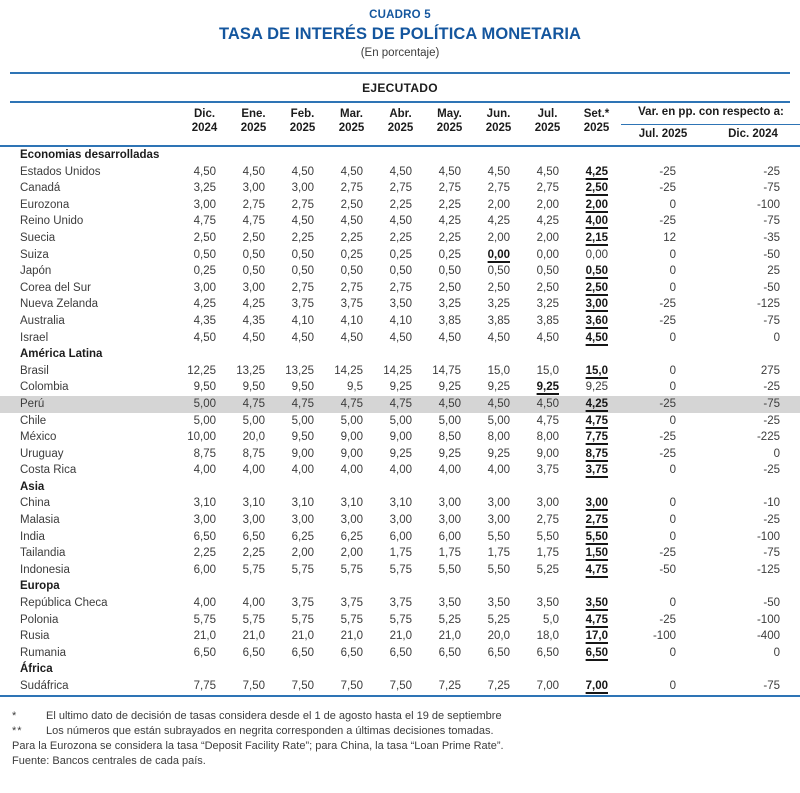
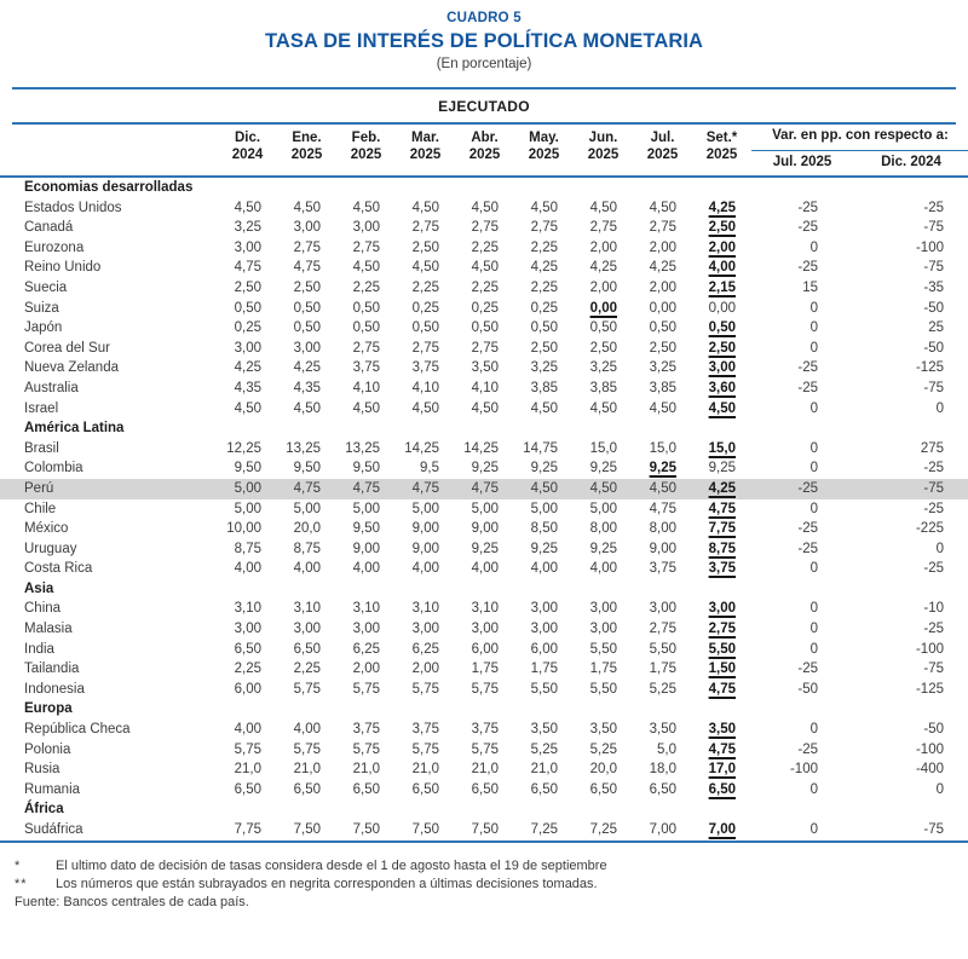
  CUADRO 5
  TASA DE INTERÉS DE POLÍTICA MONETARIA
  (En porcentaje)
  EJECUTADO
  	Dic.2024	Ene.2025	Feb.2025	Mar.2025	Abr.2025	May.2025	Jun.2025	Jul.2025	Set.*2025	Var. en pp. con respecto a:
  Jul. 2025	Dic. 2024
  Economias desarrolladas
  Estados Unidos	4,50	4,50	4,50	4,50	4,50	4,50	4,50	4,50	4,25	-25	-25
  Canadá	3,25	3,00	3,00	2,75	2,75	2,75	2,75	2,75	2,50	-25	-75
  Eurozona	3,00	2,75	2,75	2,50	2,25	2,25	2,00	2,00	2,00	0	-100
  Reino Unido	4,75	4,75	4,50	4,50	4,50	4,25	4,25	4,25	4,00	-25	-75
- Suecia	2,50	2,50	2,25	2,25	2,25	2,25	2,00	2,00	2,15	12	-35
+ Suecia	2,50	2,50	2,25	2,25	2,25	2,25	2,00	2,00	2,15	15	-35
  Suiza	0,50	0,50	0,50	0,25	0,25	0,25	0,00	0,00	0,00	0	-50
  Japón	0,25	0,50	0,50	0,50	0,50	0,50	0,50	0,50	0,50	0	25
  Corea del Sur	3,00	3,00	2,75	2,75	2,75	2,50	2,50	2,50	2,50	0	-50
  Nueva Zelanda	4,25	4,25	3,75	3,75	3,50	3,25	3,25	3,25	3,00	-25	-125
  Australia	4,35	4,35	4,10	4,10	4,10	3,85	3,85	3,85	3,60	-25	-75
  Israel	4,50	4,50	4,50	4,50	4,50	4,50	4,50	4,50	4,50	0	0
  América Latina
  Brasil	12,25	13,25	13,25	14,25	14,25	14,75	15,0	15,0	15,0	0	275
  Colombia	9,50	9,50	9,50	9,5	9,25	9,25	9,25	9,25	9,25	0	-25
  Perú	5,00	4,75	4,75	4,75	4,75	4,50	4,50	4,50	4,25	-25	-75
  Chile	5,00	5,00	5,00	5,00	5,00	5,00	5,00	4,75	4,75	0	-25
  México	10,00	20,0	9,50	9,00	9,00	8,50	8,00	8,00	7,75	-25	-225
  Uruguay	8,75	8,75	9,00	9,00	9,25	9,25	9,25	9,00	8,75	-25	0
  Costa Rica	4,00	4,00	4,00	4,00	4,00	4,00	4,00	3,75	3,75	0	-25
  Asia
  China	3,10	3,10	3,10	3,10	3,10	3,00	3,00	3,00	3,00	0	-10
  Malasia	3,00	3,00	3,00	3,00	3,00	3,00	3,00	2,75	2,75	0	-25
  India	6,50	6,50	6,25	6,25	6,00	6,00	5,50	5,50	5,50	0	-100
  Tailandia	2,25	2,25	2,00	2,00	1,75	1,75	1,75	1,75	1,50	-25	-75
  Indonesia	6,00	5,75	5,75	5,75	5,75	5,50	5,50	5,25	4,75	-50	-125
  Europa
  República Checa	4,00	4,00	3,75	3,75	3,75	3,50	3,50	3,50	3,50	0	-50
  Polonia	5,75	5,75	5,75	5,75	5,75	5,25	5,25	5,0	4,75	-25	-100
  Rusia	21,0	21,0	21,0	21,0	21,0	21,0	20,0	18,0	17,0	-100	-400
  Rumania	6,50	6,50	6,50	6,50	6,50	6,50	6,50	6,50	6,50	0	0
  África
  Sudáfrica	7,75	7,50	7,50	7,50	7,50	7,25	7,25	7,00	7,00	0	-75
  *
  El ultimo dato de decisión de tasas considera desde el 1 de agosto hasta el 19 de septiembre
  **
  Los números que están subrayados en negrita corresponden a últimas decisiones tomadas.
- Para la Eurozona se considera la tasa “Deposit Facility Rate”; para China, la tasa “Loan Prime Rate”.
  Fuente: Bancos centrales de cada país.
